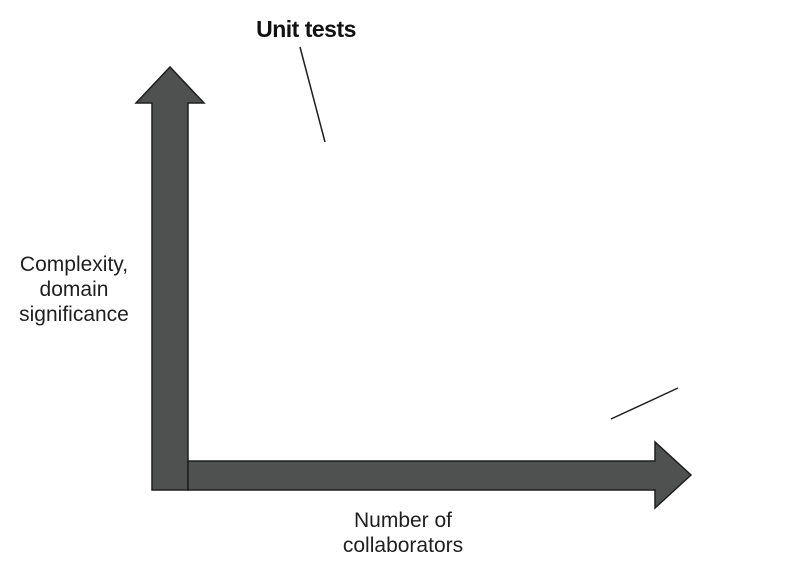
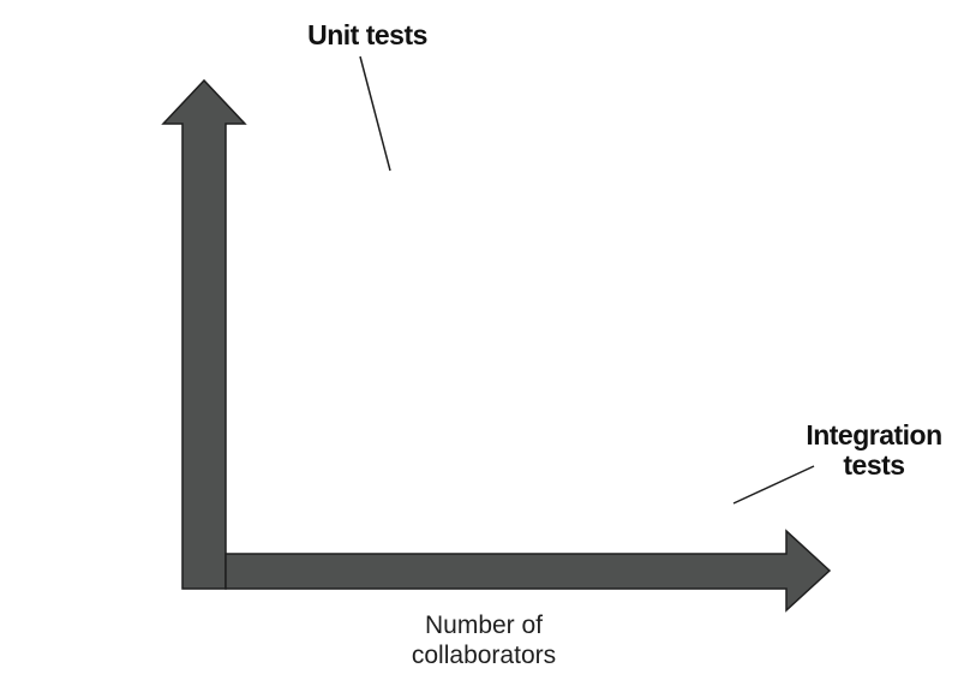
- Complexity,
- domain
- significance
  Number of
  collaborators
  Unit tests
+ Integration
+ tests
